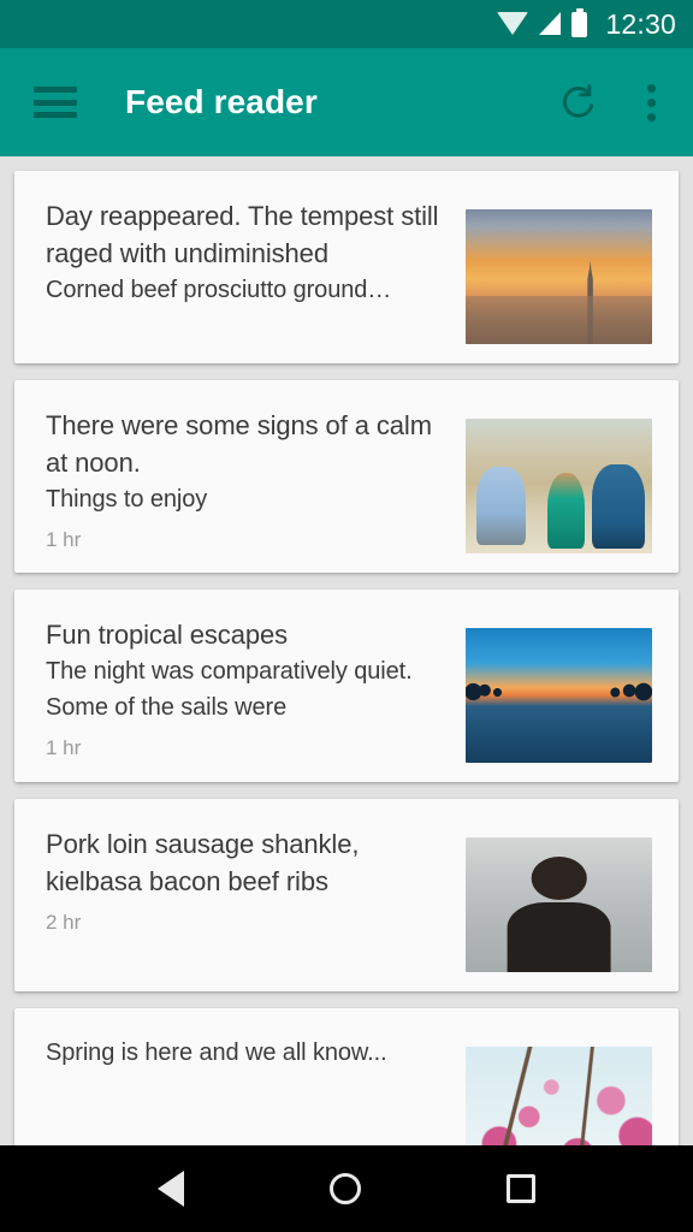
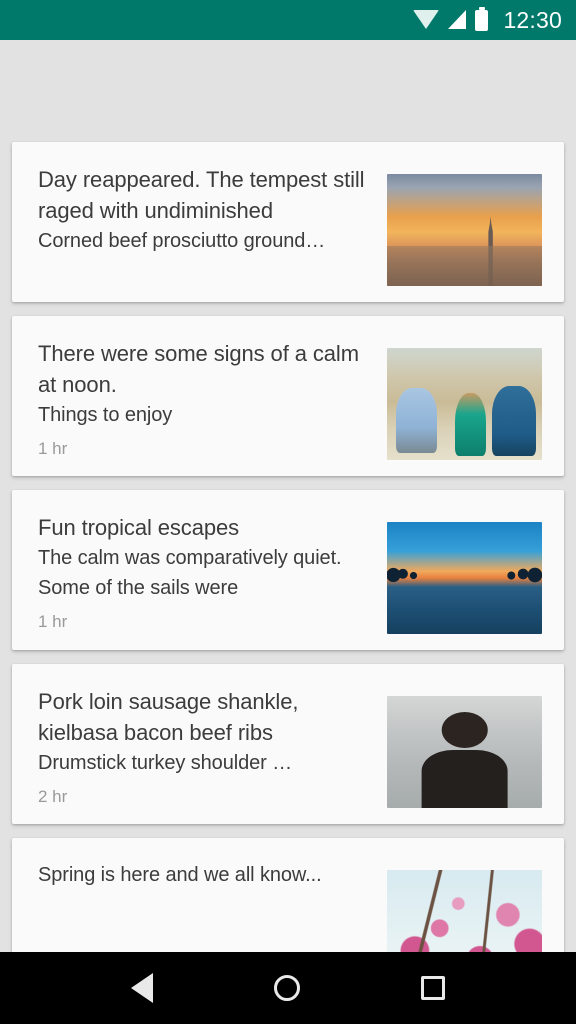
  12:30
- Feed reader
  Day reappeared. The tempest still raged with undiminished
  Corned beef prosciutto ground…
  There were some signs of a calm at noon.
  Things to enjoy
  1 hr
  Fun tropical escapes
- The night was comparatively quiet. Some of the sails were
+ The calm was comparatively quiet. Some of the sails were
  1 hr
  Pork loin sausage shankle, kielbasa bacon beef ribs
+ Drumstick turkey shoulder …
  2 hr
  Spring is here and we all know...
